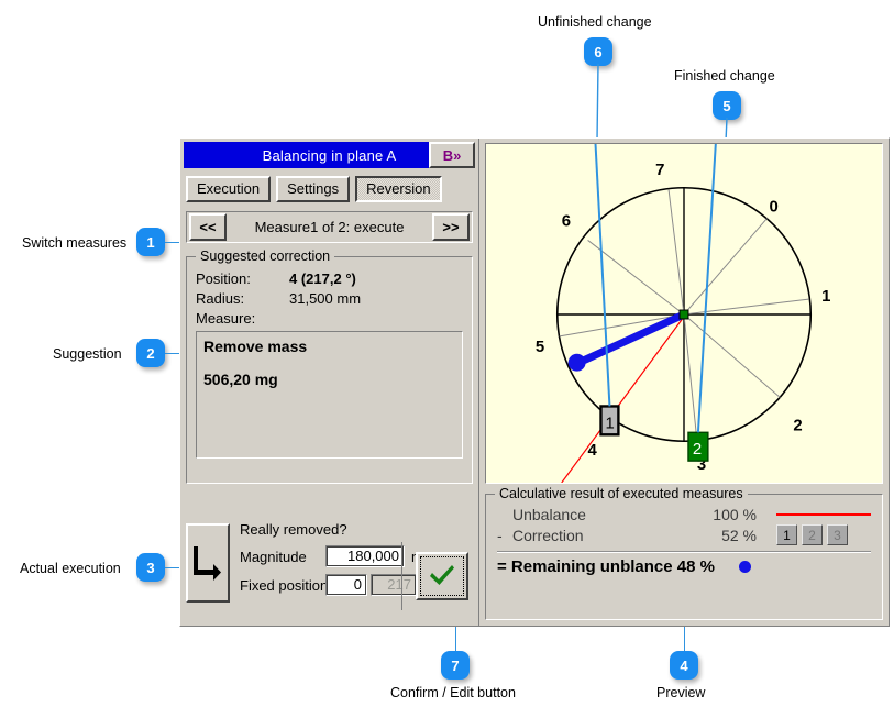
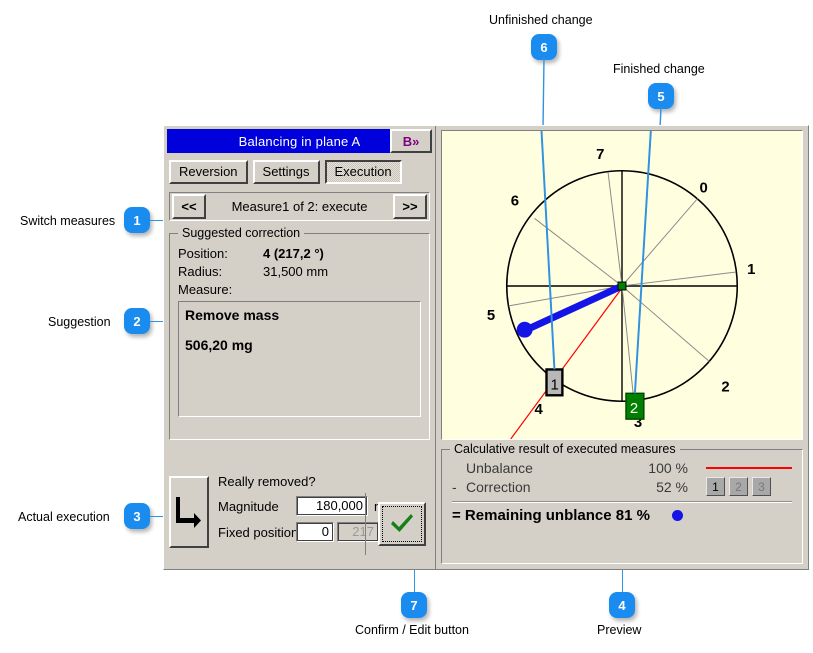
  Switch measures
  1
  Suggestion
  2
  Actual execution
  3
  Unfinished change
  6
  Finished change
  5
  7
  Confirm / Edit button
  4
  Preview
  Balancing in plane A
  B»
- Execution
+ Reversion
  Settings
- Reversion
+ Execution
  <<
  Measure1 of 2: execute
  >>
  Suggested correction
  Position:
  4 (217,2 °)
  Radius:
  31,500 mm
  Measure:
  Remove mass
  506,20 mg
  Really removed?
  Magnitude
  180,000
  Fixed position
  0
  217
  0
  1
  2
  3
  4
  5
  6
  7
  1
  2
  Calculative result of executed measures
  Unbalance
  100 %
  -
  Correction
  52 %
  1
  2
  3
- = Remaining unblance 48 %
+ = Remaining unblance 81 %
